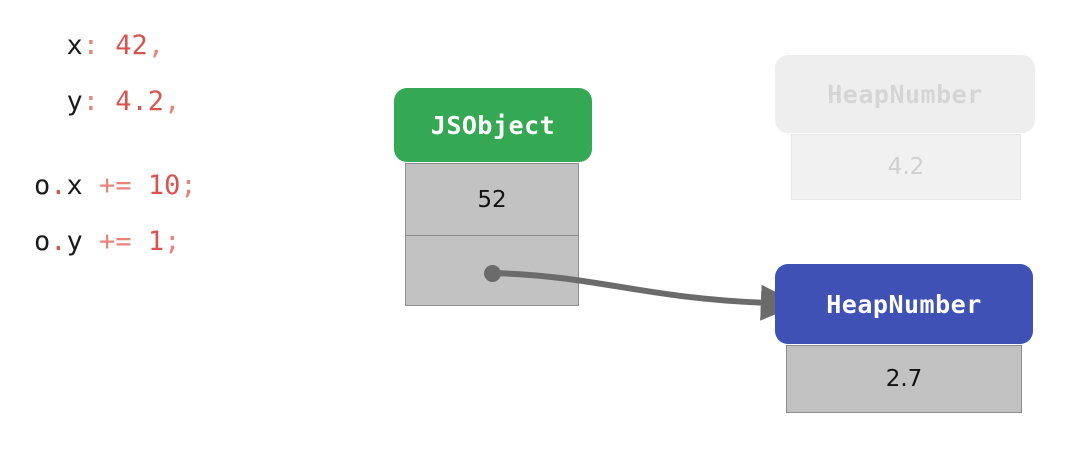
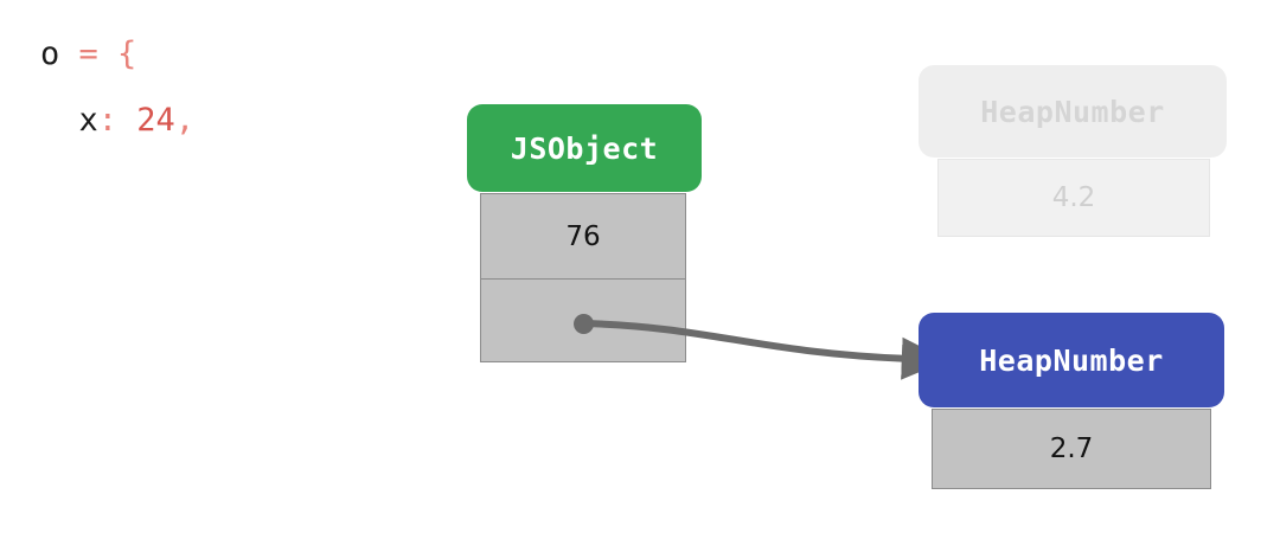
+ o = {
- x: 42,
+ x: 24,
- y: 4.2,
- o.x += 10;
- o.y += 1;
  JSObject
- 52
+ 76
  HeapNumber
  4.2
  HeapNumber
  2.7
